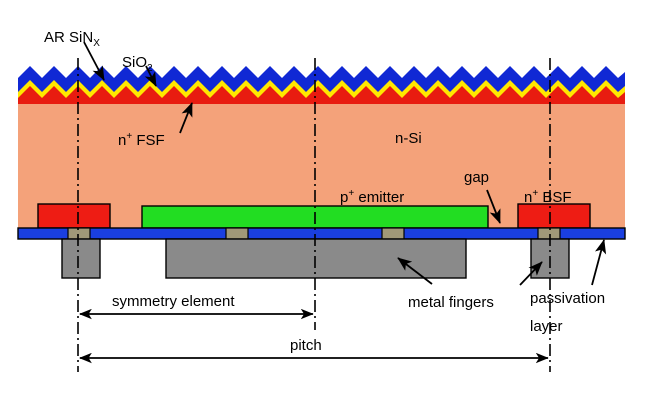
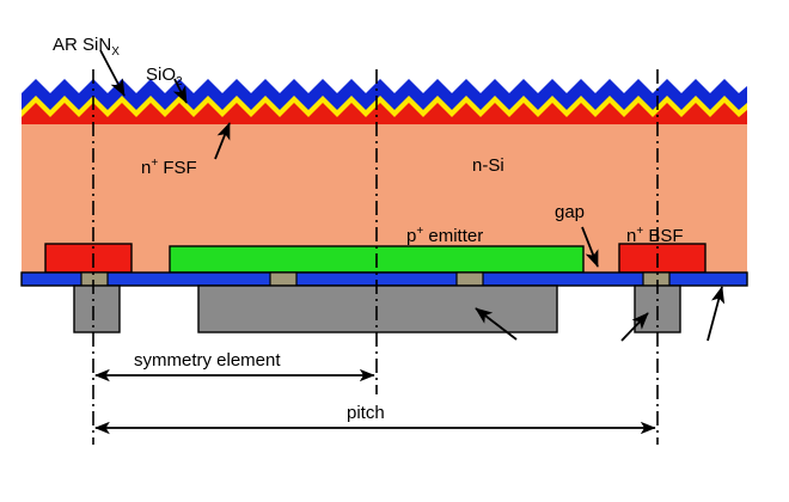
  AR SiNX
  SiO2
  n+ FSF
  n-Si
  gap
  p+ emitter
  n+ BSF
- metal fingers
- passivation
- layer
  symmetry element
  pitch
